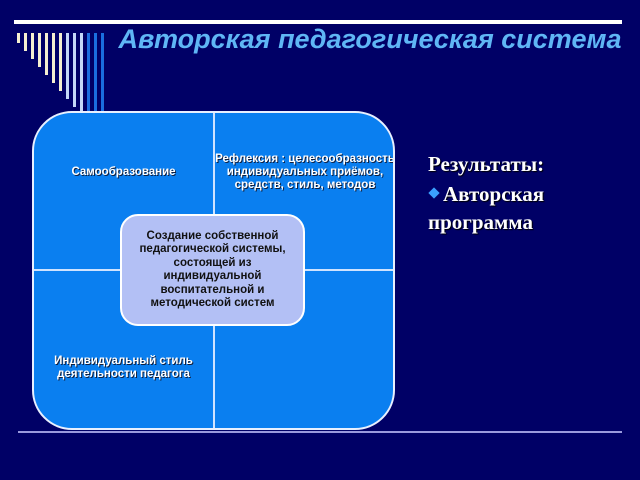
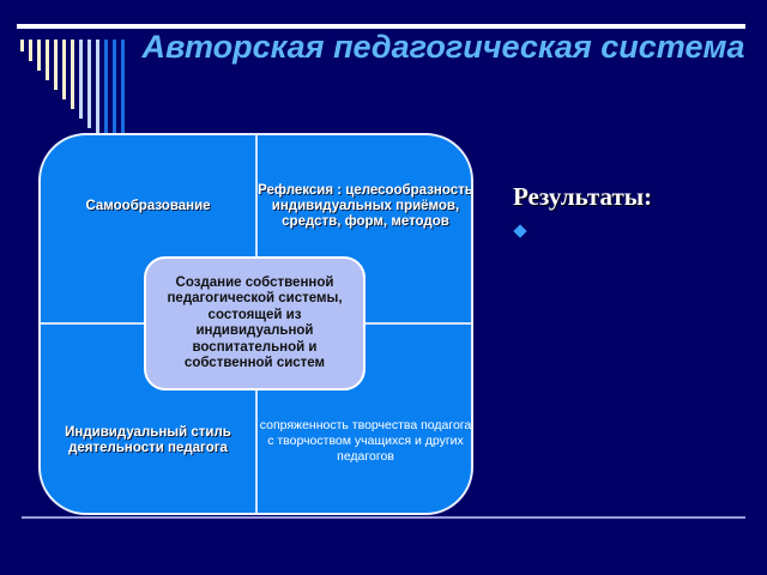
  Авторская педагогическая система
  Самообразование
- Рефлексия : целесообразность индивидуальных приёмов, средств, стиль, методов
+ Рефлексия : целесообразность индивидуальных приёмов, средств, форм, методов
  Индивидуальный стиль деятельности педагога
+ сопряженность творчества подагога с творчоством учащихся и других педагогов
- Создание собственной педагогической системы, состоящей из индивидуальной воспитательной и методической систем
+ Создание собственной педагогической системы, состоящей из индивидуальной воспитательной и собственной систем
  Результаты:
- Авторская программа
